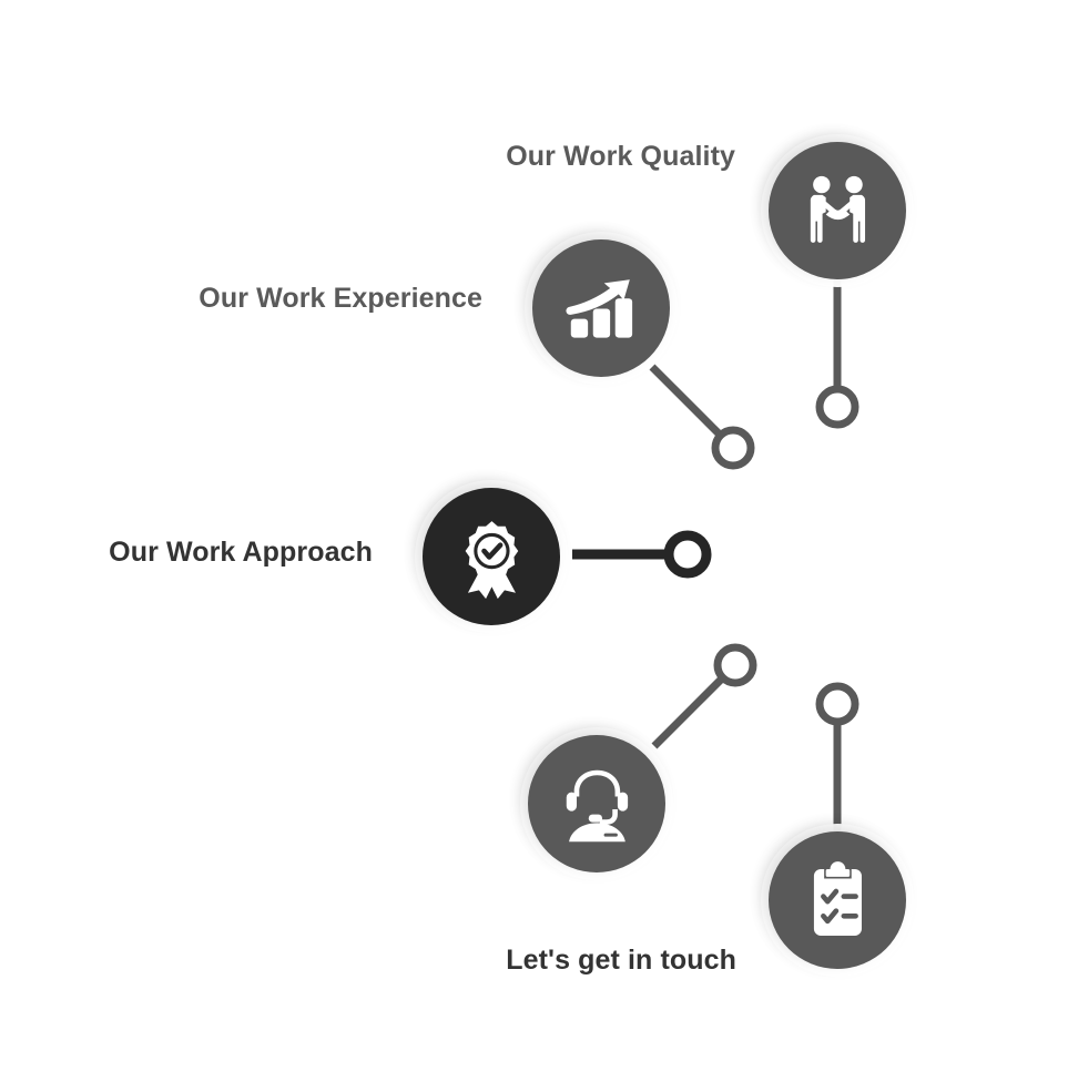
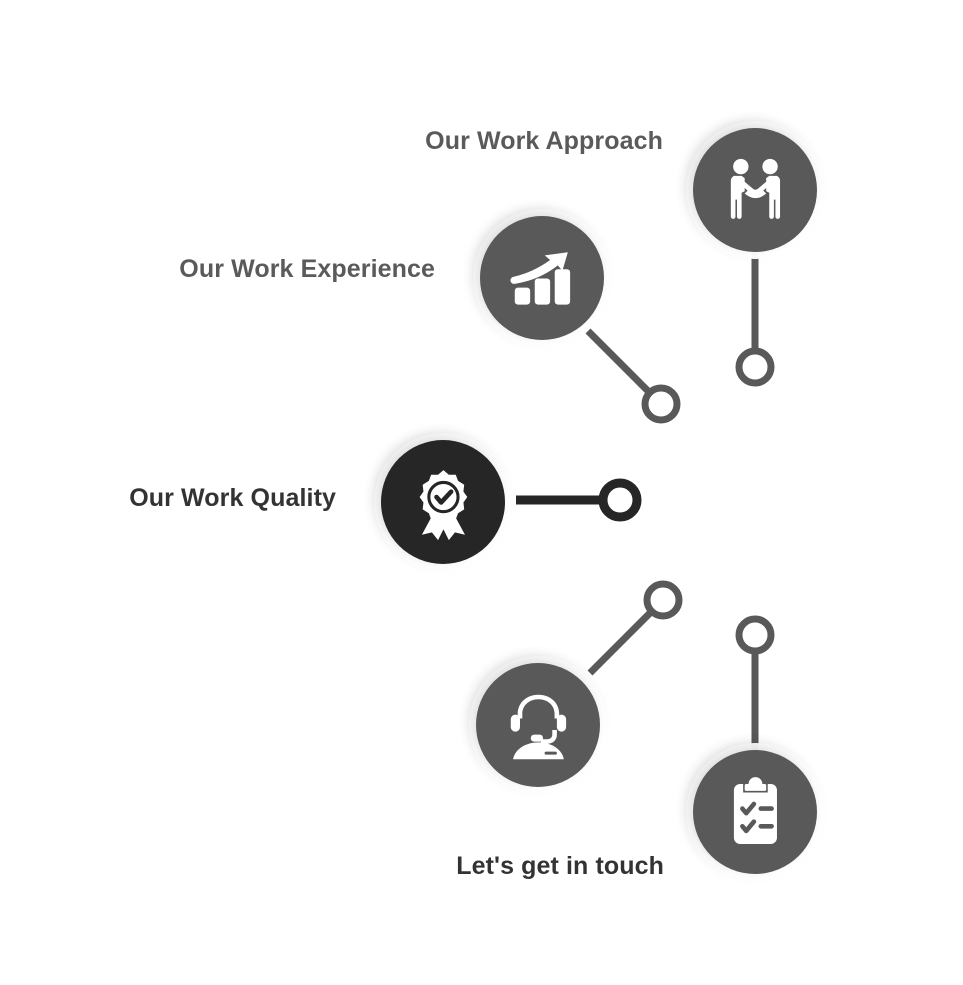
- Our Work Quality
+ Our Work Approach
  Our Work Experience
- Our Work Approach
+ Our Work Quality
  Let's get in touch
